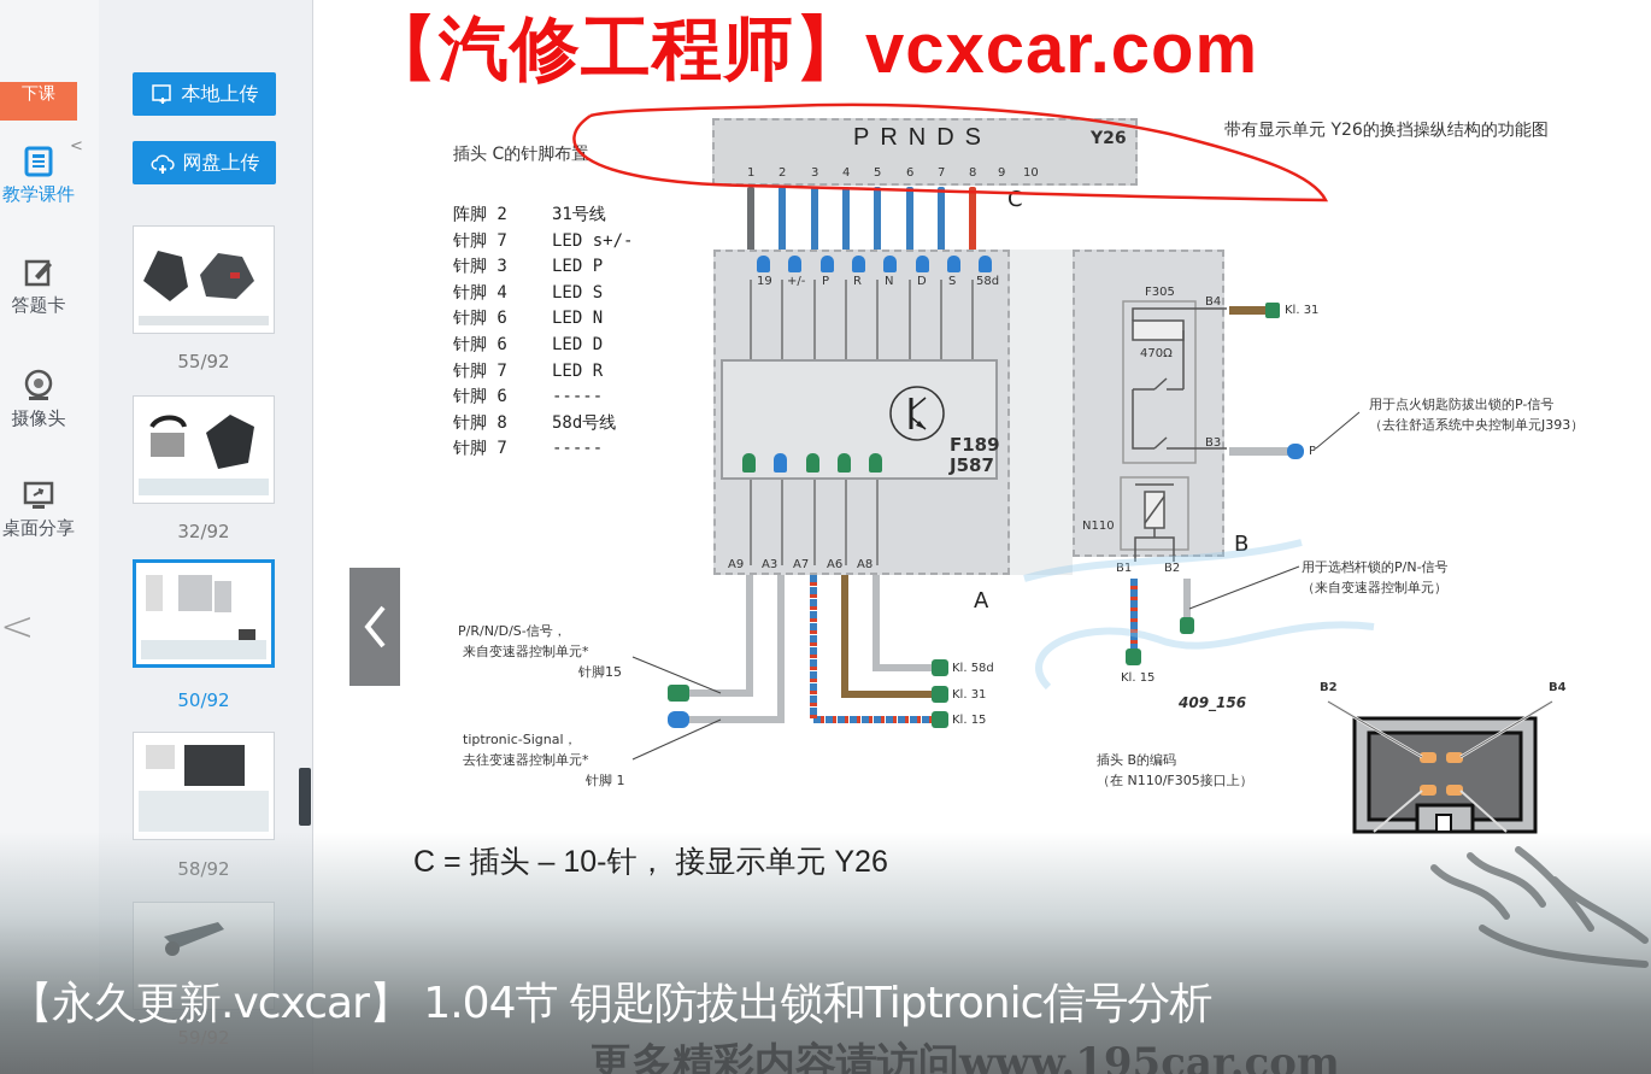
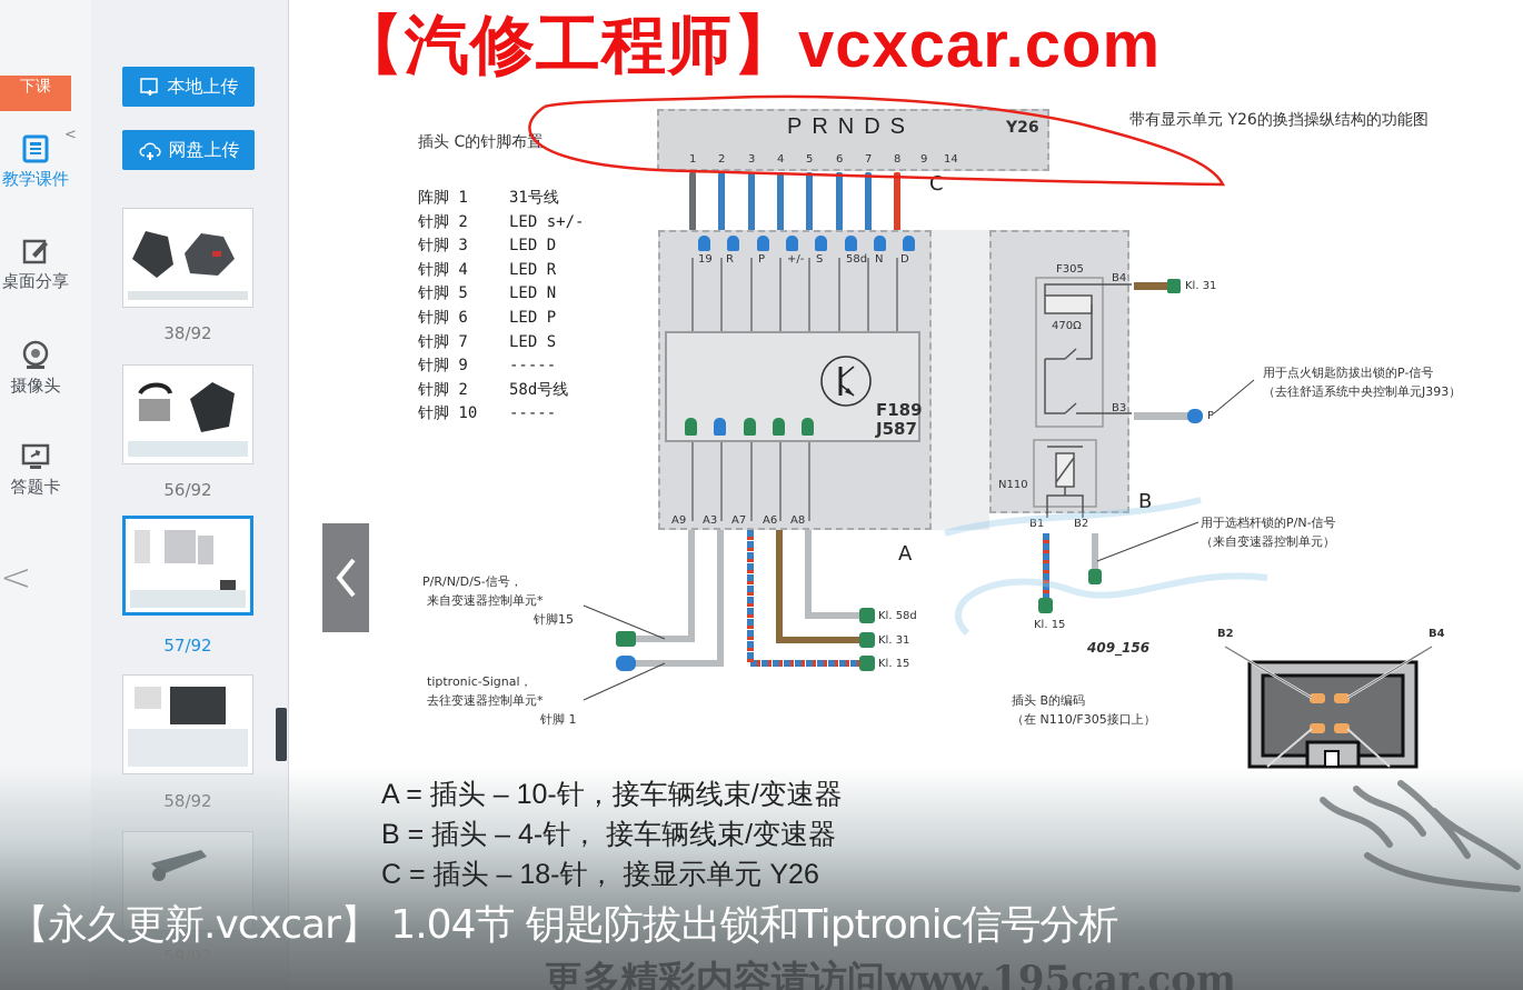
  【汽修工程师】vcxcar.com
  下课
  <
  教学课件
- 答题卡
+ 桌面分享
  摄像头
- 桌面分享
+ 答题卡
  <
  本地上传
  网盘上传
- 55/92
+ 38/92
- 32/92
+ 56/92
- 50/92
+ 57/92
  插头 C的针脚布置
- 阵脚 2 31号线
+ 阵脚 1 31号线
- 针脚 7 LED s+/-
+ 针脚 2 LED s+/-
- 针脚 3 LED P
+ 针脚 3 LED D
- 针脚 4 LED S
+ 针脚 4 LED R
- 针脚 6 LED N
+ 针脚 5 LED N
- 针脚 6 LED D
+ 针脚 6 LED P
- 针脚 7 LED R
+ 针脚 7 LED S
- 针脚 6 -----
+ 针脚 9 -----
- 针脚 8 58d号线
+ 针脚 2 58d号线
- 针脚 7 -----
+ 针脚 10 -----
  带有显示单元 Y26的换挡操纵结构的功能图
  PRNDS
  Y26
  1
  2
  3
  4
  5
  6
  7
  8
  9
- 10
+ 14
  C
  19
- +/-
+ R
  P
- R
+ +/-
- N
+ S
- D
+ 58d
- S
+ N
- 58d
+ D
  F189
  J587
  A9
  A3
  A7
  A6
  A8
  A
  Kl. 58d
  Kl. 31
  Kl. 15
  P/R/N/D/S-信号，
  来自变速器控制单元*
  针脚15
  tiptronic-Signal，
  去往变速器控制单元*
  针脚 1
  F305
  470Ω
  B4
  B3
  Kl. 31
  P
  用于点火钥匙防拔出锁的P-信号
  （去往舒适系统中央控制单元J393）
  N110
  B1
  B2
  B
  Kl. 15
  用于选档杆锁的P/N-信号
  （来自变速器控制单元）
  409_156
  插头 B的编码
  （在 N110/F305接口上）
  B2
  B4
+ A = 插头 – 10-针，接车辆线束/变速器
+ B = 插头 – 4-针， 接车辆线束/变速器
- C = 插头 – 10-针， 接显示单元 Y26
+ C = 插头 – 18-针， 接显示单元 Y26
  更多精彩内容请访问www.195car.com
  【永久更新.vcxcar】 1.04节 钥匙防拔出锁和Tiptronic信号分析
